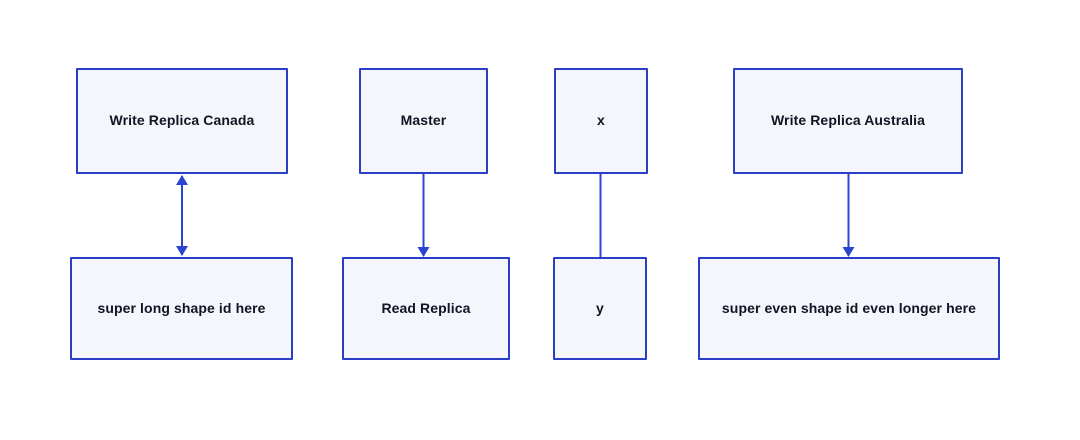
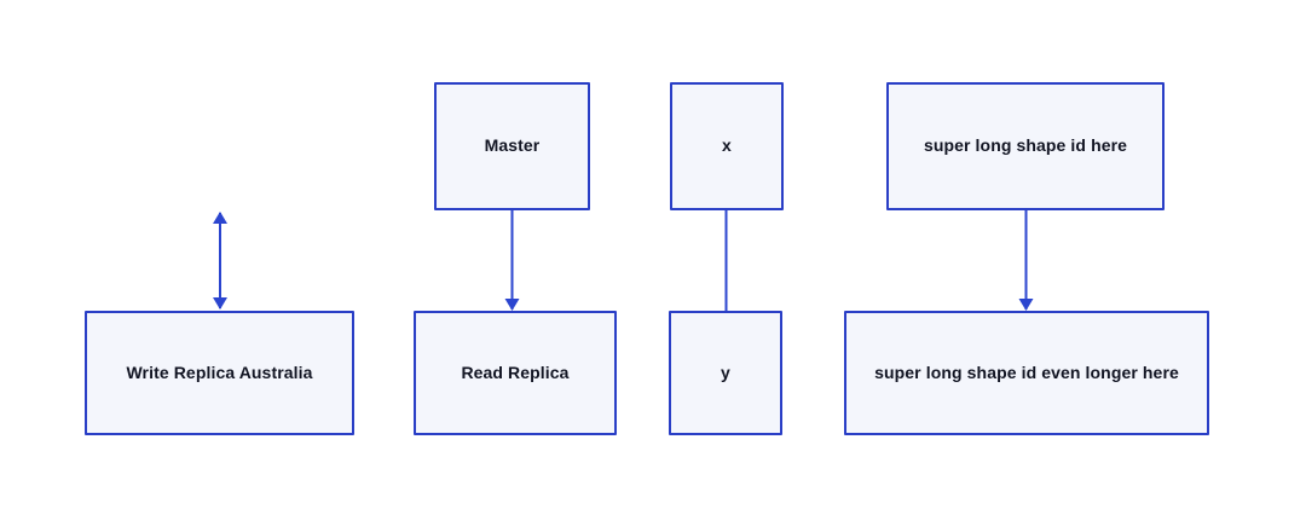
- Write Replica Canada
- super long shape id here
+ Write Replica Australia
  Master
  Read Replica
  x
  y
- Write Replica Australia
+ super long shape id here
- super even shape id even longer here
+ super long shape id even longer here
